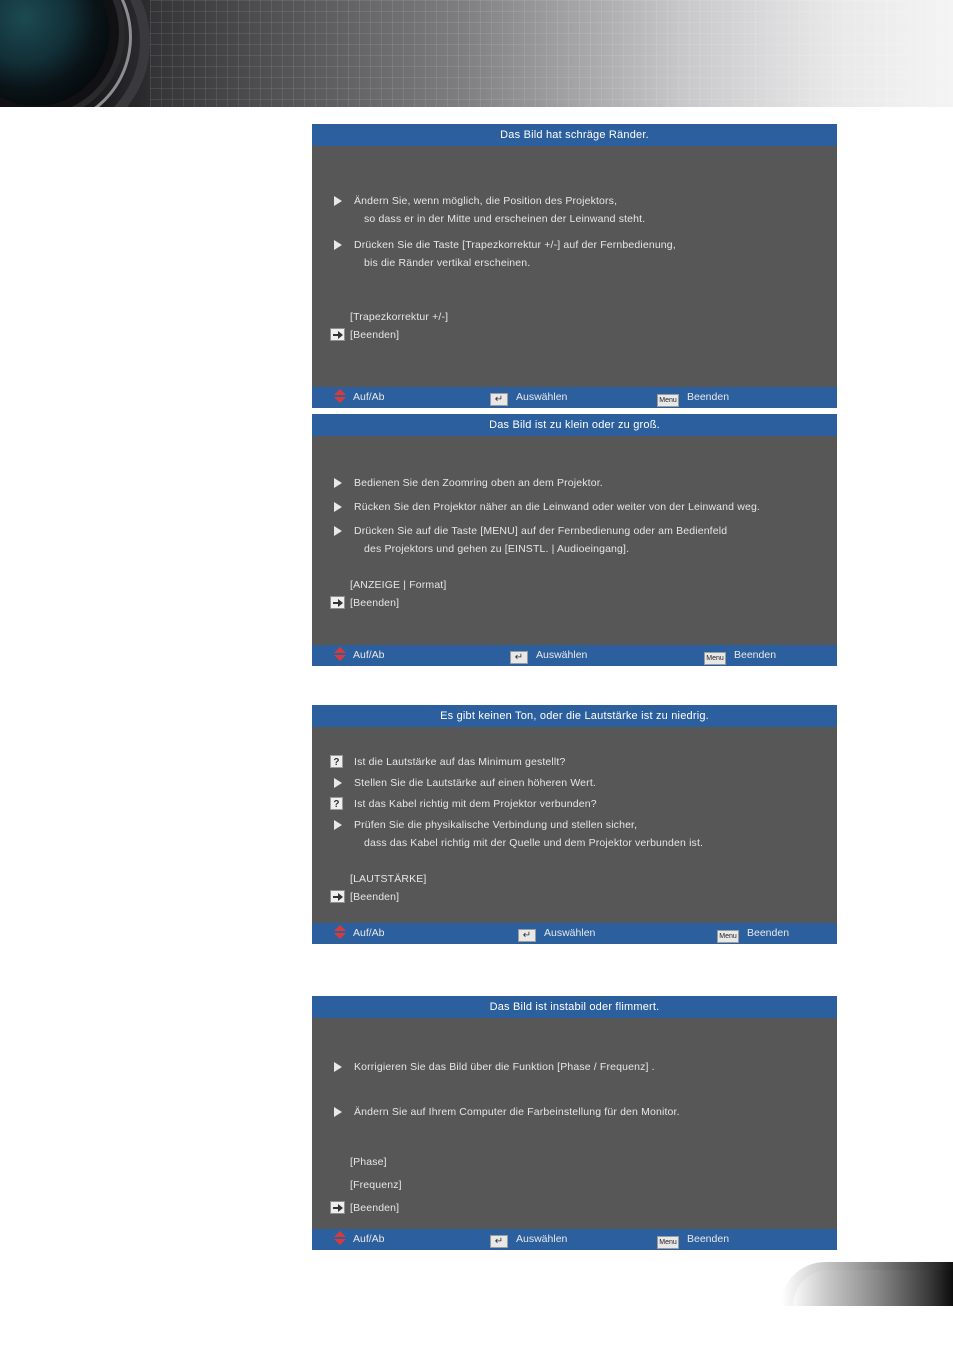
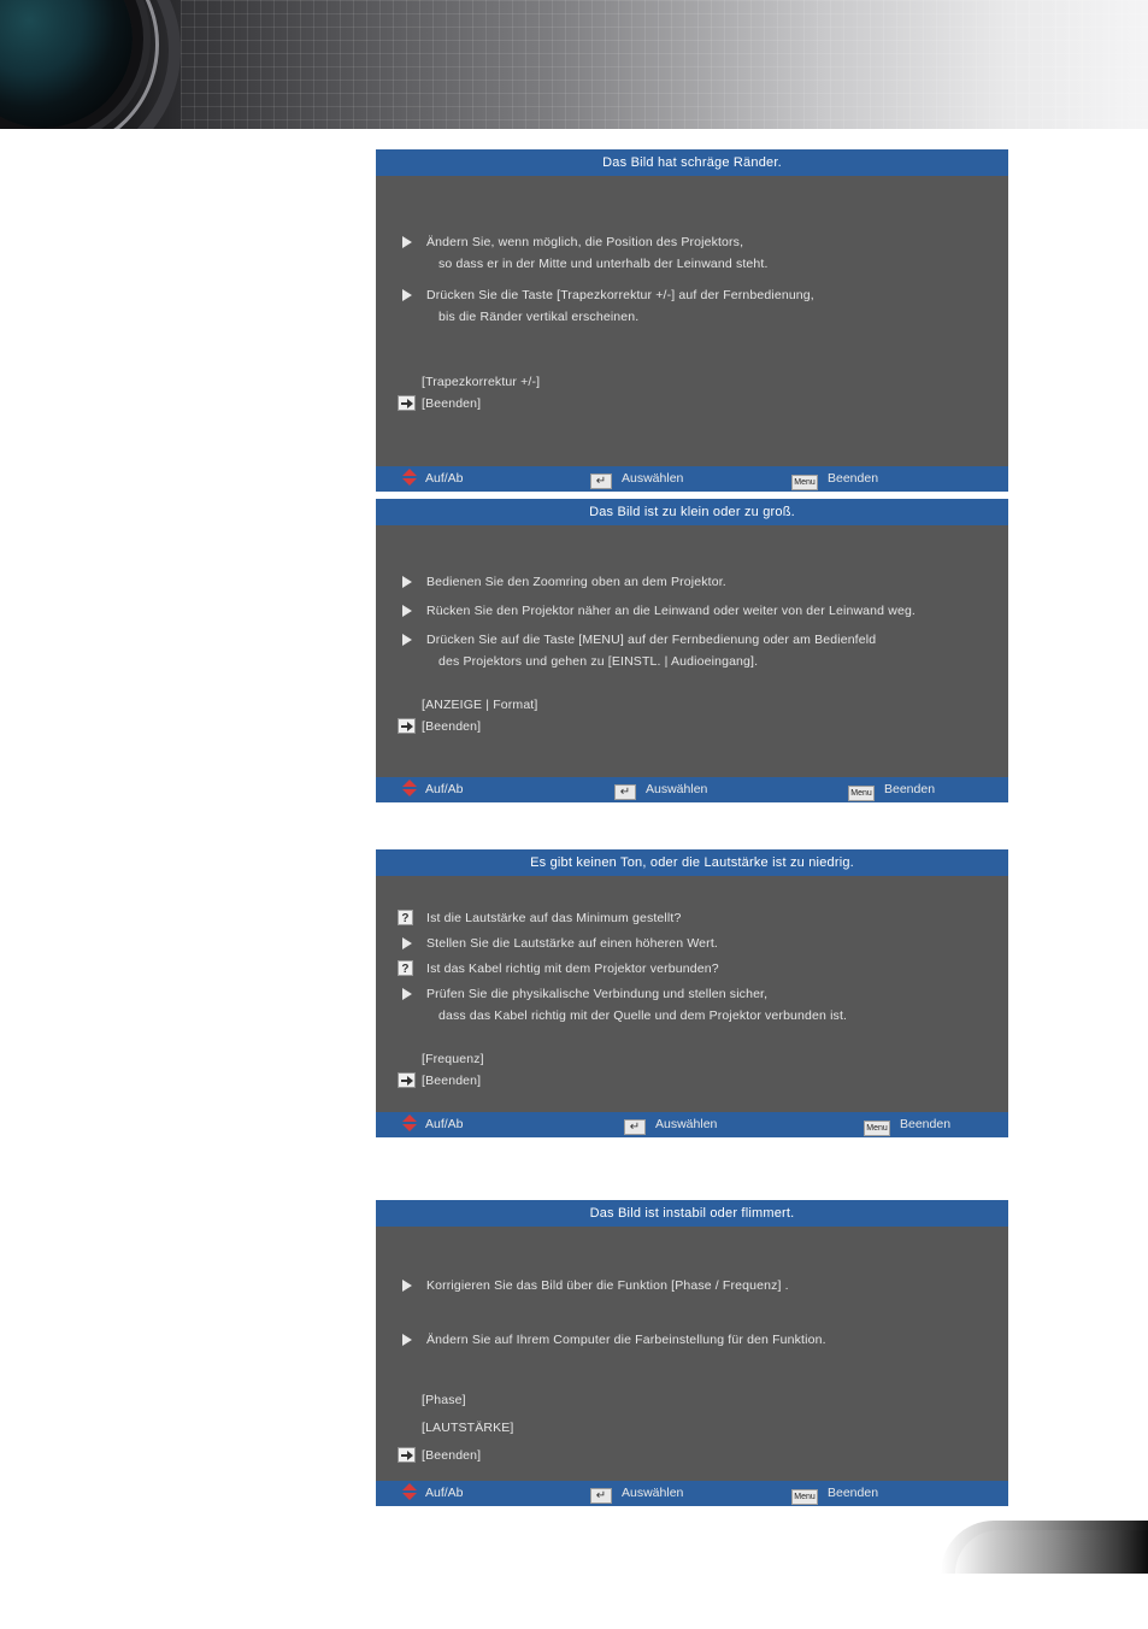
  Das Bild hat schräge Ränder.
  Ändern Sie, wenn möglich, die Position des Projektors,
- so dass er in der Mitte und erscheinen der Leinwand steht.
+ so dass er in der Mitte und unterhalb der Leinwand steht.
  Drücken Sie die Taste [Trapezkorrektur +/-] auf der Fernbedienung,
  bis die Ränder vertikal erscheinen.
  [Trapezkorrektur +/-]
  [Beenden]
  Auf/Ab
  ↵ Auswählen
  Das Bild ist zu klein oder zu groß.
  Bedienen Sie den Zoomring oben an dem Projektor.
  Rücken Sie den Projektor näher an die Leinwand oder weiter von der Leinwand weg.
  Drücken Sie auf die Taste [MENU] auf der Fernbedienung oder am Bedienfeld
  des Projektors und gehen zu [EINSTL. | Audioeingang].
  [ANZEIGE | Format]
  [Beenden]
  Auf/Ab
  ↵ Auswählen
  Es gibt keinen Ton, oder die Lautstärke ist zu niedrig.
  ?
  Ist die Lautstärke auf das Minimum gestellt?
  Stellen Sie die Lautstärke auf einen höheren Wert.
  ?
  Ist das Kabel richtig mit dem Projektor verbunden?
  Prüfen Sie die physikalische Verbindung und stellen sicher,
  dass das Kabel richtig mit der Quelle und dem Projektor verbunden ist.
- [LAUTSTÄRKE]
+ [Frequenz]
  [Beenden]
  Auf/Ab
  ↵ Auswählen
  Das Bild ist instabil oder flimmert.
  Korrigieren Sie das Bild über die Funktion [Phase / Frequenz] .
- Ändern Sie auf Ihrem Computer die Farbeinstellung für den Monitor.
+ Ändern Sie auf Ihrem Computer die Farbeinstellung für den Funktion.
  [Phase]
- [Frequenz]
+ [LAUTSTÄRKE]
  [Beenden]
  Auf/Ab
  ↵ Auswählen
